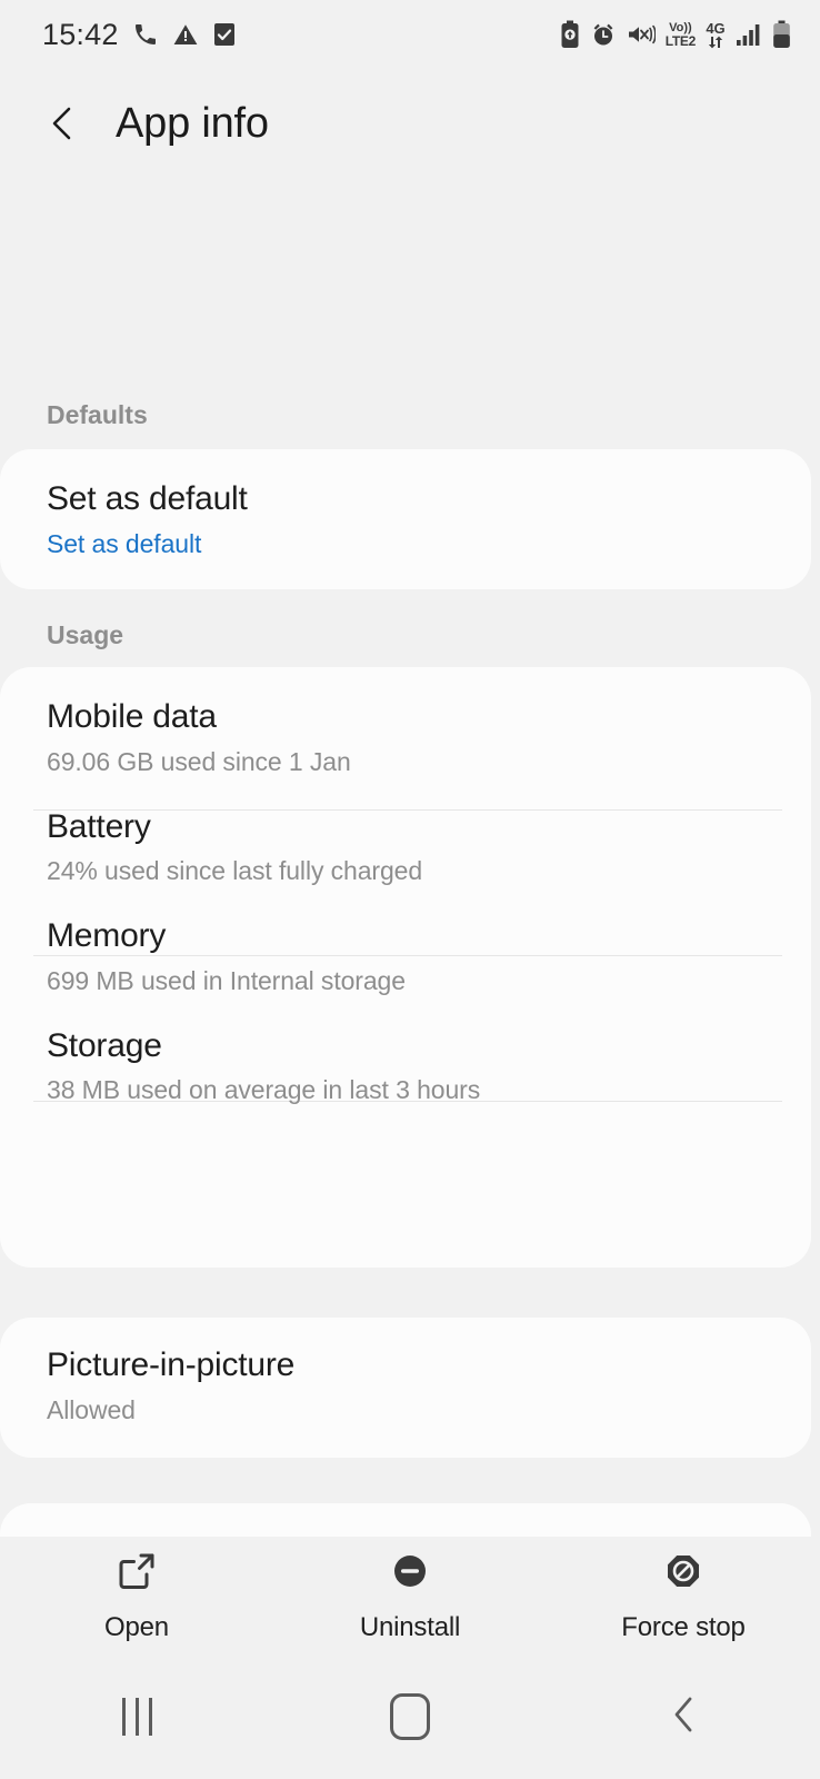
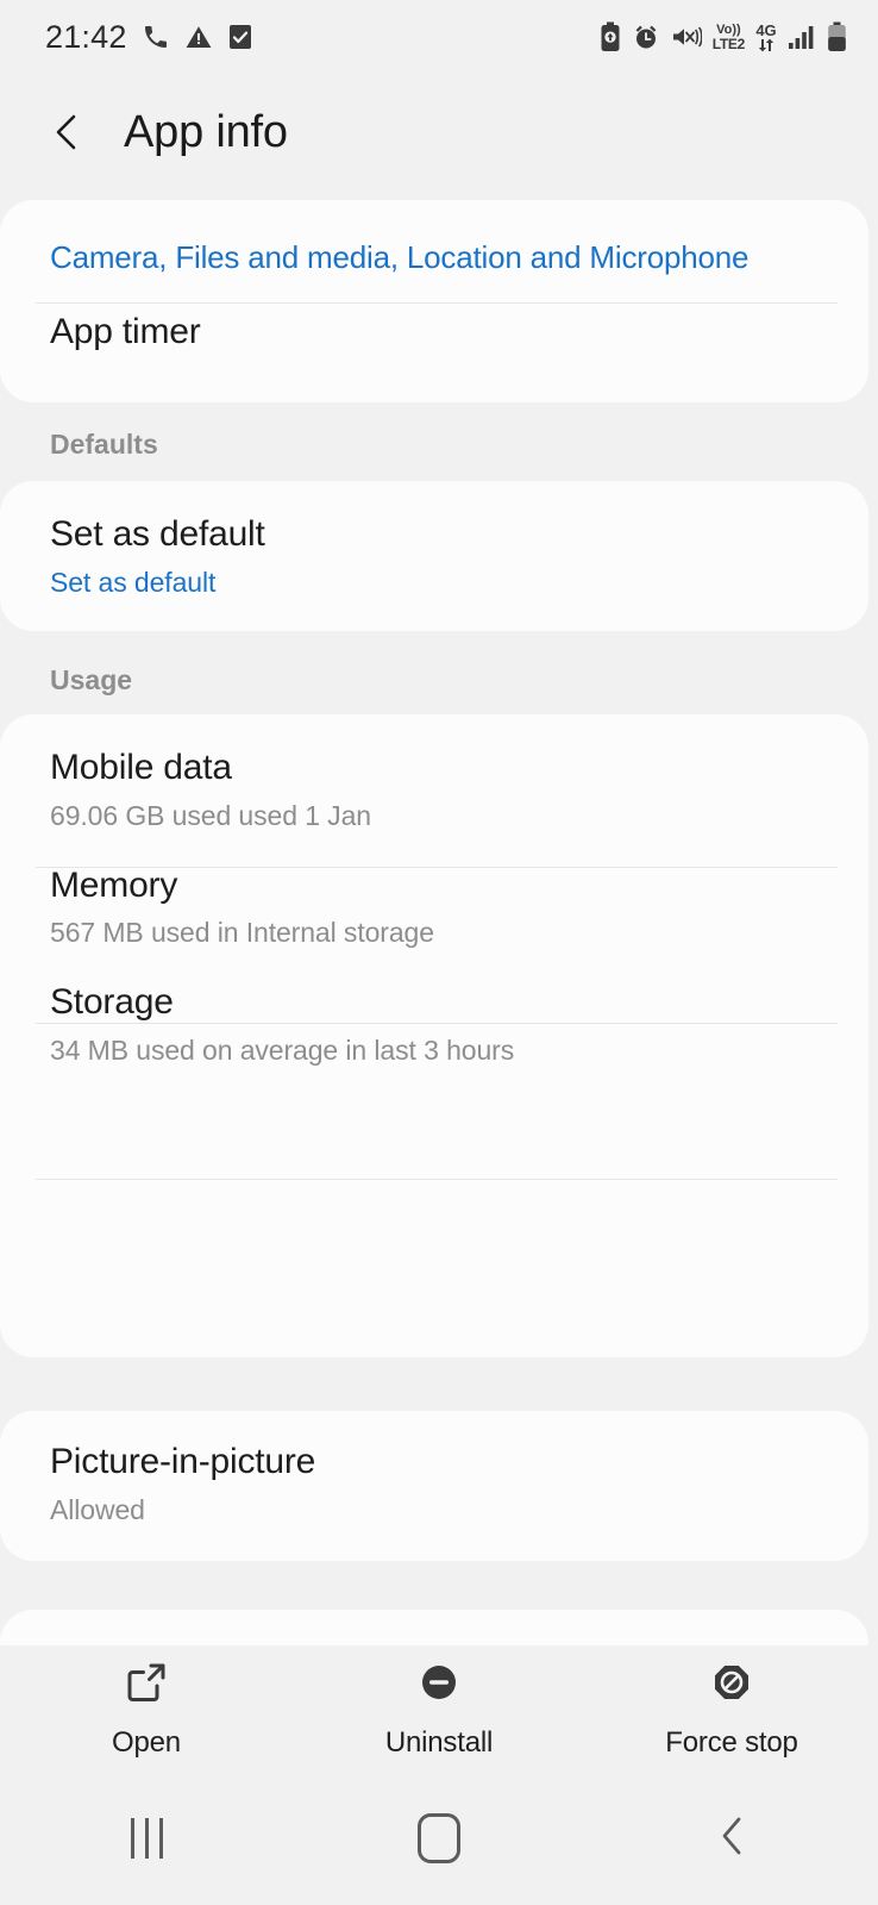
- 15:42
+ 21:42
  Vo))
  LTE2
  4G
  App info
+ Camera, Files and media, Location and Microphone
+ App timer
  Defaults
  Set as default
  Set as default
  Usage
  Mobile data
- 69.06 GB used since 1 Jan
+ 69.06 GB used used 1 Jan
- Battery
- 24% used since last fully charged
  Memory
- 699 MB used in Internal storage
+ 567 MB used in Internal storage
  Storage
- 38 MB used on average in last 3 hours
+ 34 MB used on average in last 3 hours
  Picture-in-picture
  Allowed
  Open
  Uninstall
  Force stop
